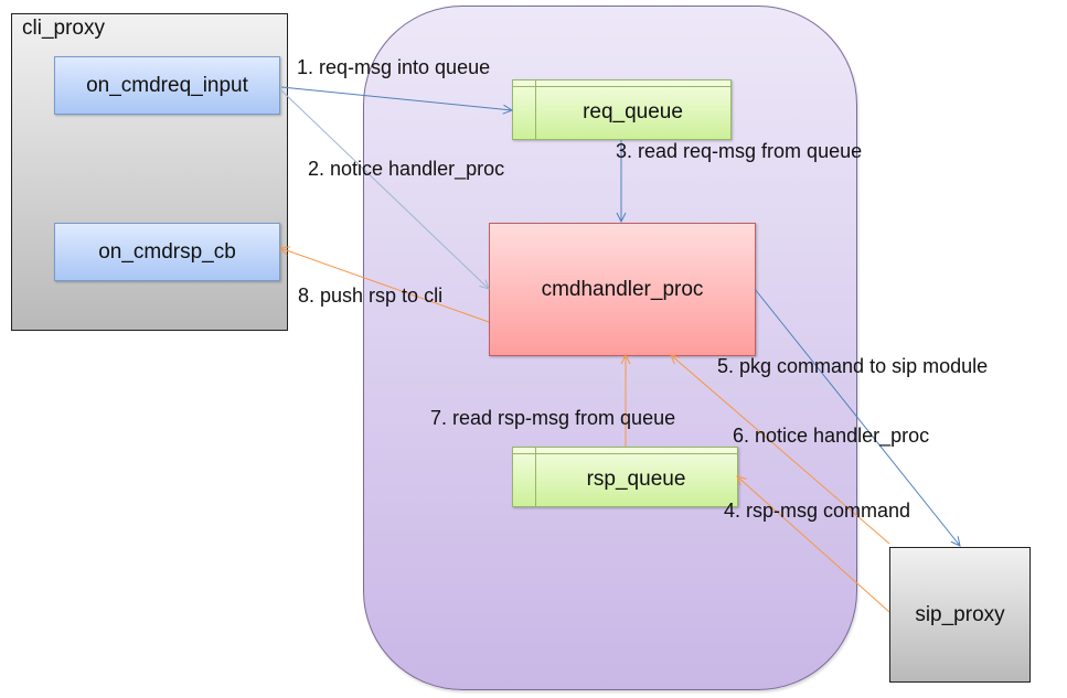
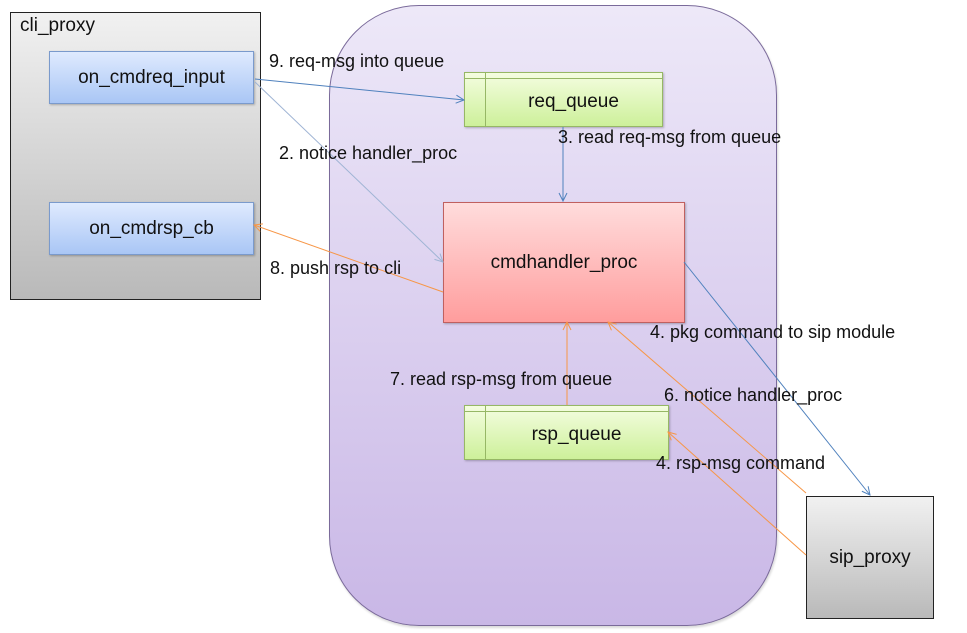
  cli_proxy
  on_cmdreq_input
  on_cmdrsp_cb
  req_queue
  cmdhandler_proc
  rsp_queue
  sip_proxy
- 1. req-msg into queue
+ 9. req-msg into queue
  2. notice handler_proc
  3. read req-msg from queue
- 5. pkg command to sip module
+ 4. pkg command to sip module
  4. rsp-msg command
  6. notice handler_proc
  7. read rsp-msg from queue
  8. push rsp to cli
